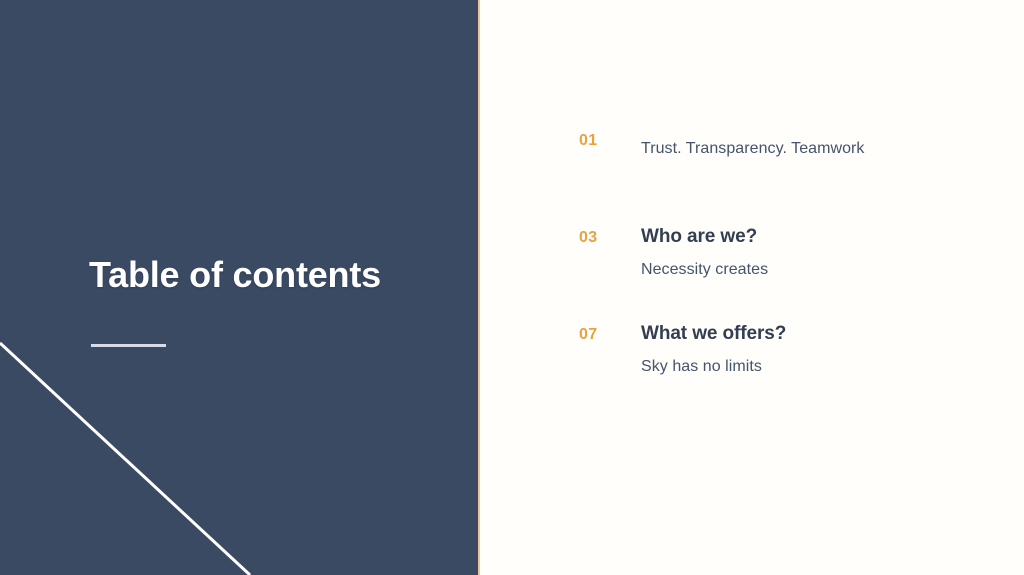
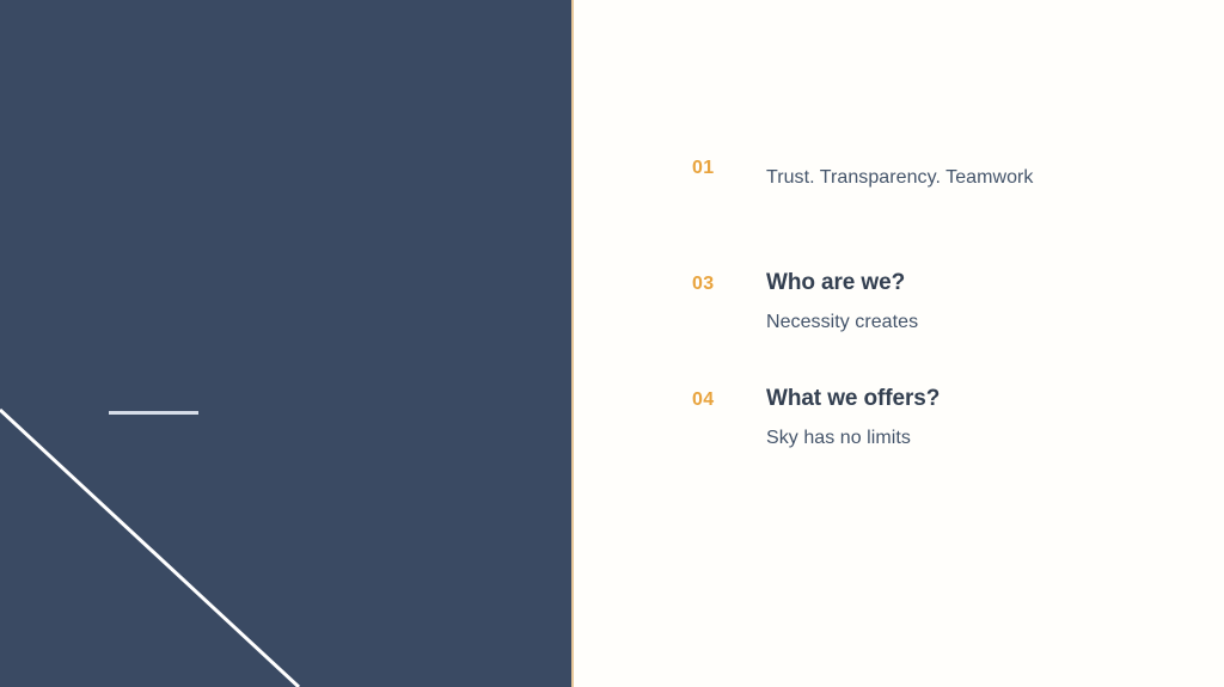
- Table of contents
  01
  Trust. Transparency. Teamwork
  03
  Who are we?
  Necessity creates
- 07
+ 04
  What we offers?
  Sky has no limits
